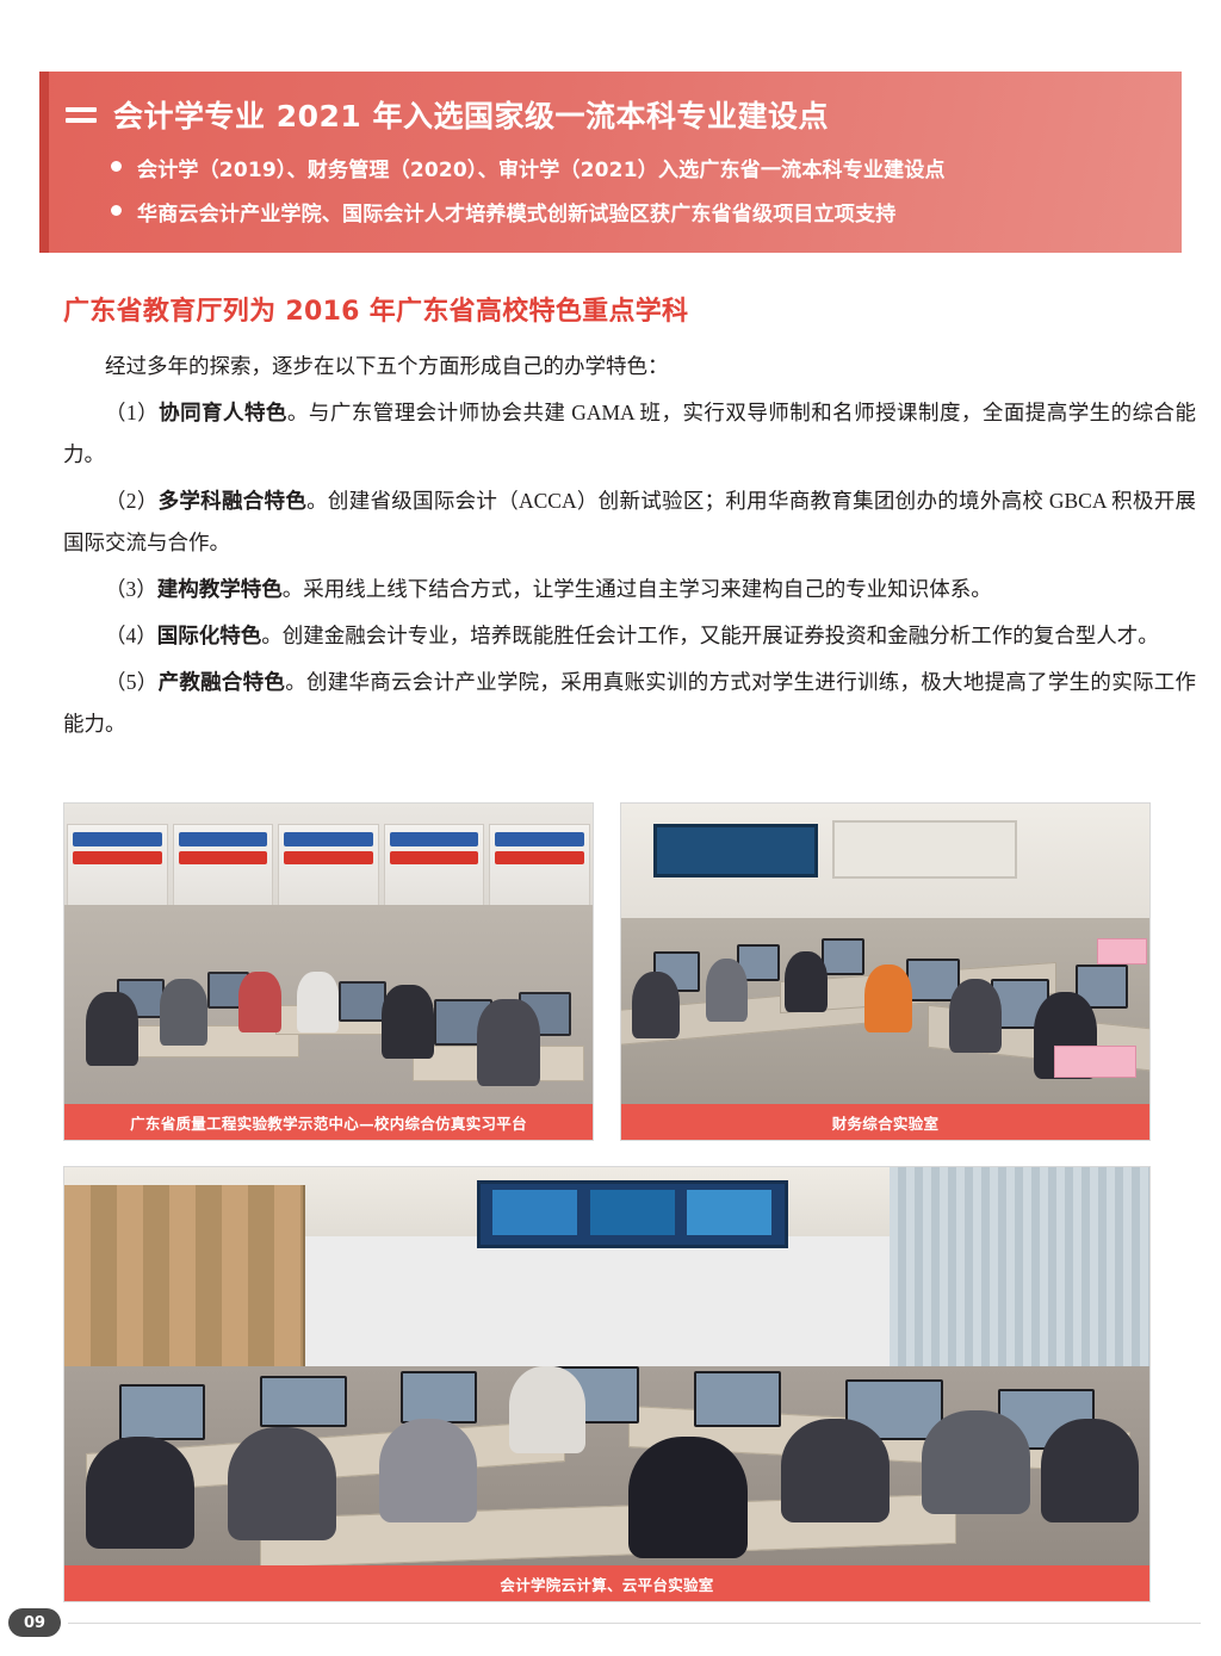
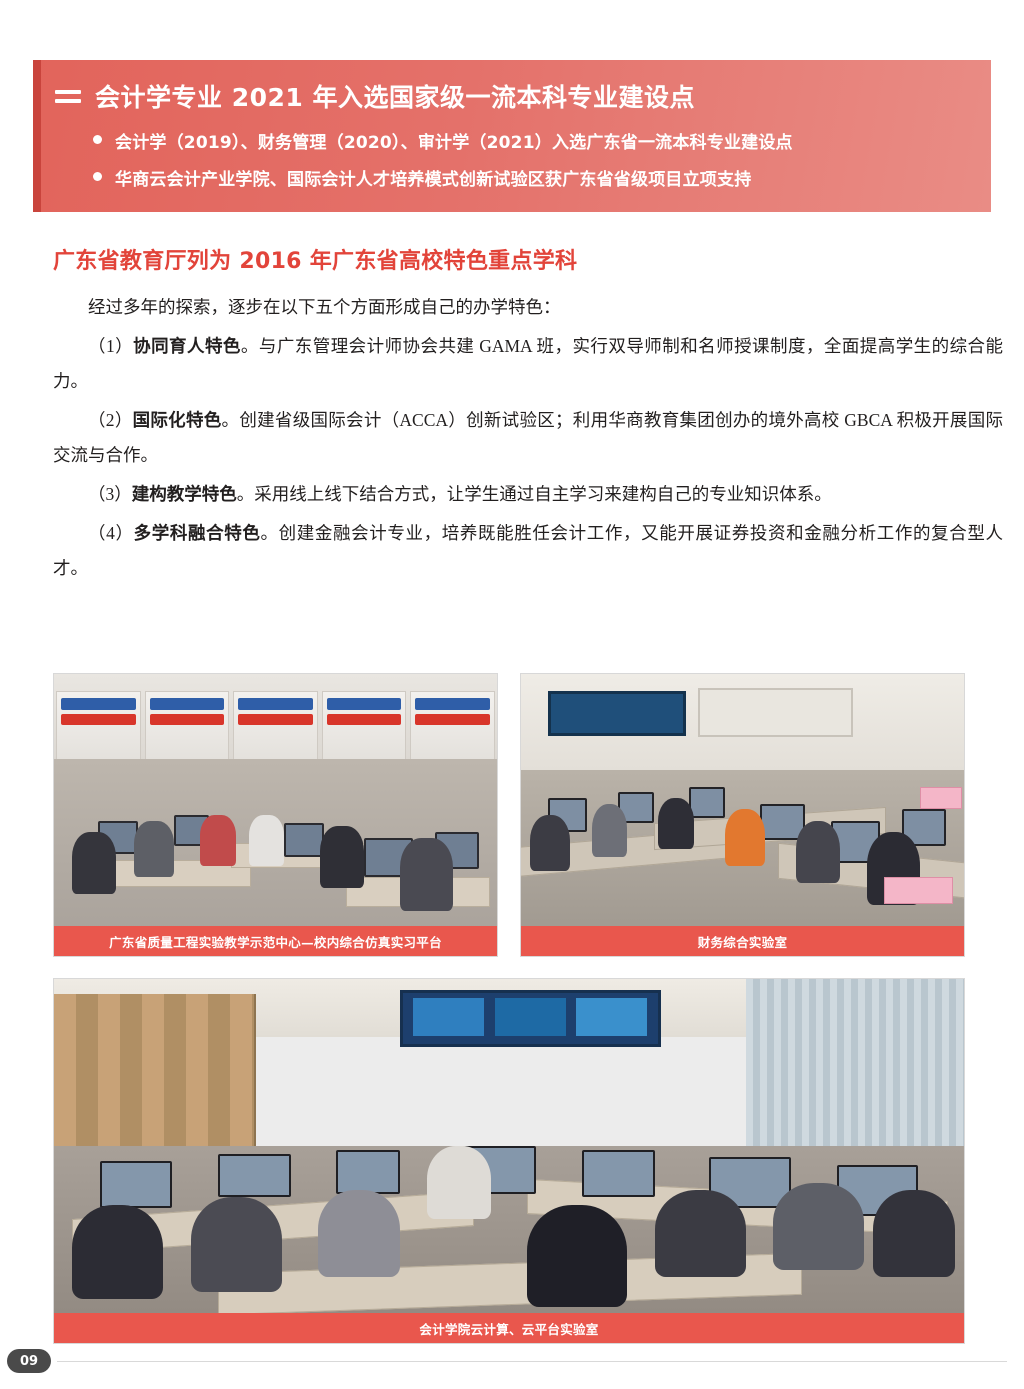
  会计学专业 2021 年入选国家级一流本科专业建设点
  会计学（2019）、财务管理（2020）、审计学（2021）入选广东省一流本科专业建设点
  华商云会计产业学院、国际会计人才培养模式创新试验区获广东省省级项目立项支持
  广东省教育厅列为 2016 年广东省高校特色重点学科
  经过多年的探索，逐步在以下五个方面形成自己的办学特色：
  （1）协同育人特色。与广东管理会计师协会共建 GAMA 班，实行双导师制和名师授课制度，全面提高学生的综合能力。
- （2）多学科融合特色。创建省级国际会计（ACCA）创新试验区；利用华商教育集团创办的境外高校 GBCA 积极开展国际交流与合作。
+ （2）国际化特色。创建省级国际会计（ACCA）创新试验区；利用华商教育集团创办的境外高校 GBCA 积极开展国际交流与合作。
  （3）建构教学特色。采用线上线下结合方式，让学生通过自主学习来建构自己的专业知识体系。
- （4）国际化特色。创建金融会计专业，培养既能胜任会计工作，又能开展证券投资和金融分析工作的复合型人才。
+ （4）多学科融合特色。创建金融会计专业，培养既能胜任会计工作，又能开展证券投资和金融分析工作的复合型人才。
- （5）产教融合特色。创建华商云会计产业学院，采用真账实训的方式对学生进行训练，极大地提高了学生的实际工作能力。
  广东省质量工程实验教学示范中心—校内综合仿真实习平台
  财务综合实验室
  会计学院云计算、云平台实验室
  09
